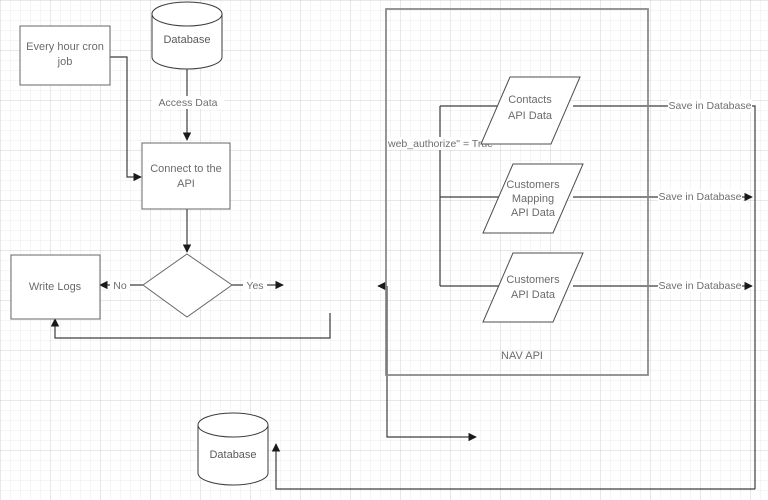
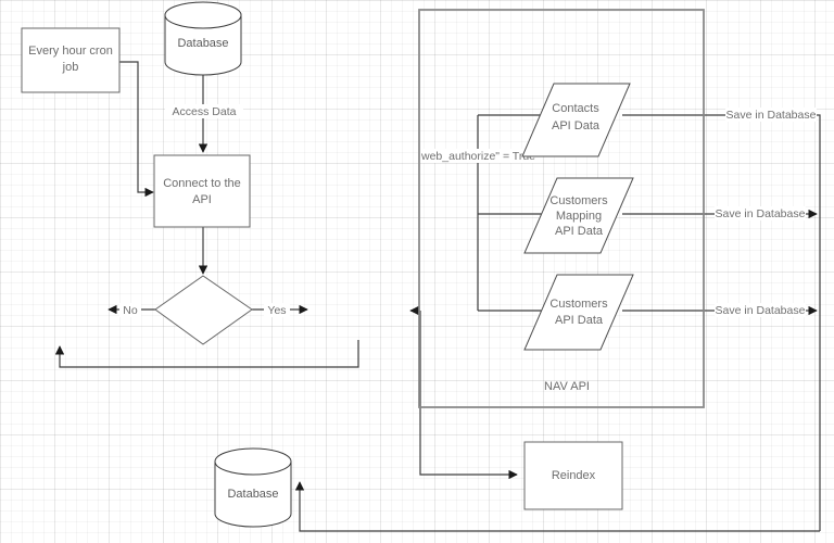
  Every hour cron
  job
  Database
  Access Data
  Connect to the
  API
  No
  Yes
- Write Logs
  web_authorize" = Tr
  Contacts
  API Data
  Customers
  Mapping
  API Data
  Customers
  API Data
  Save in Database
  Save in Database
  Save in Database
  NAV API
+ Reindex
  Database
